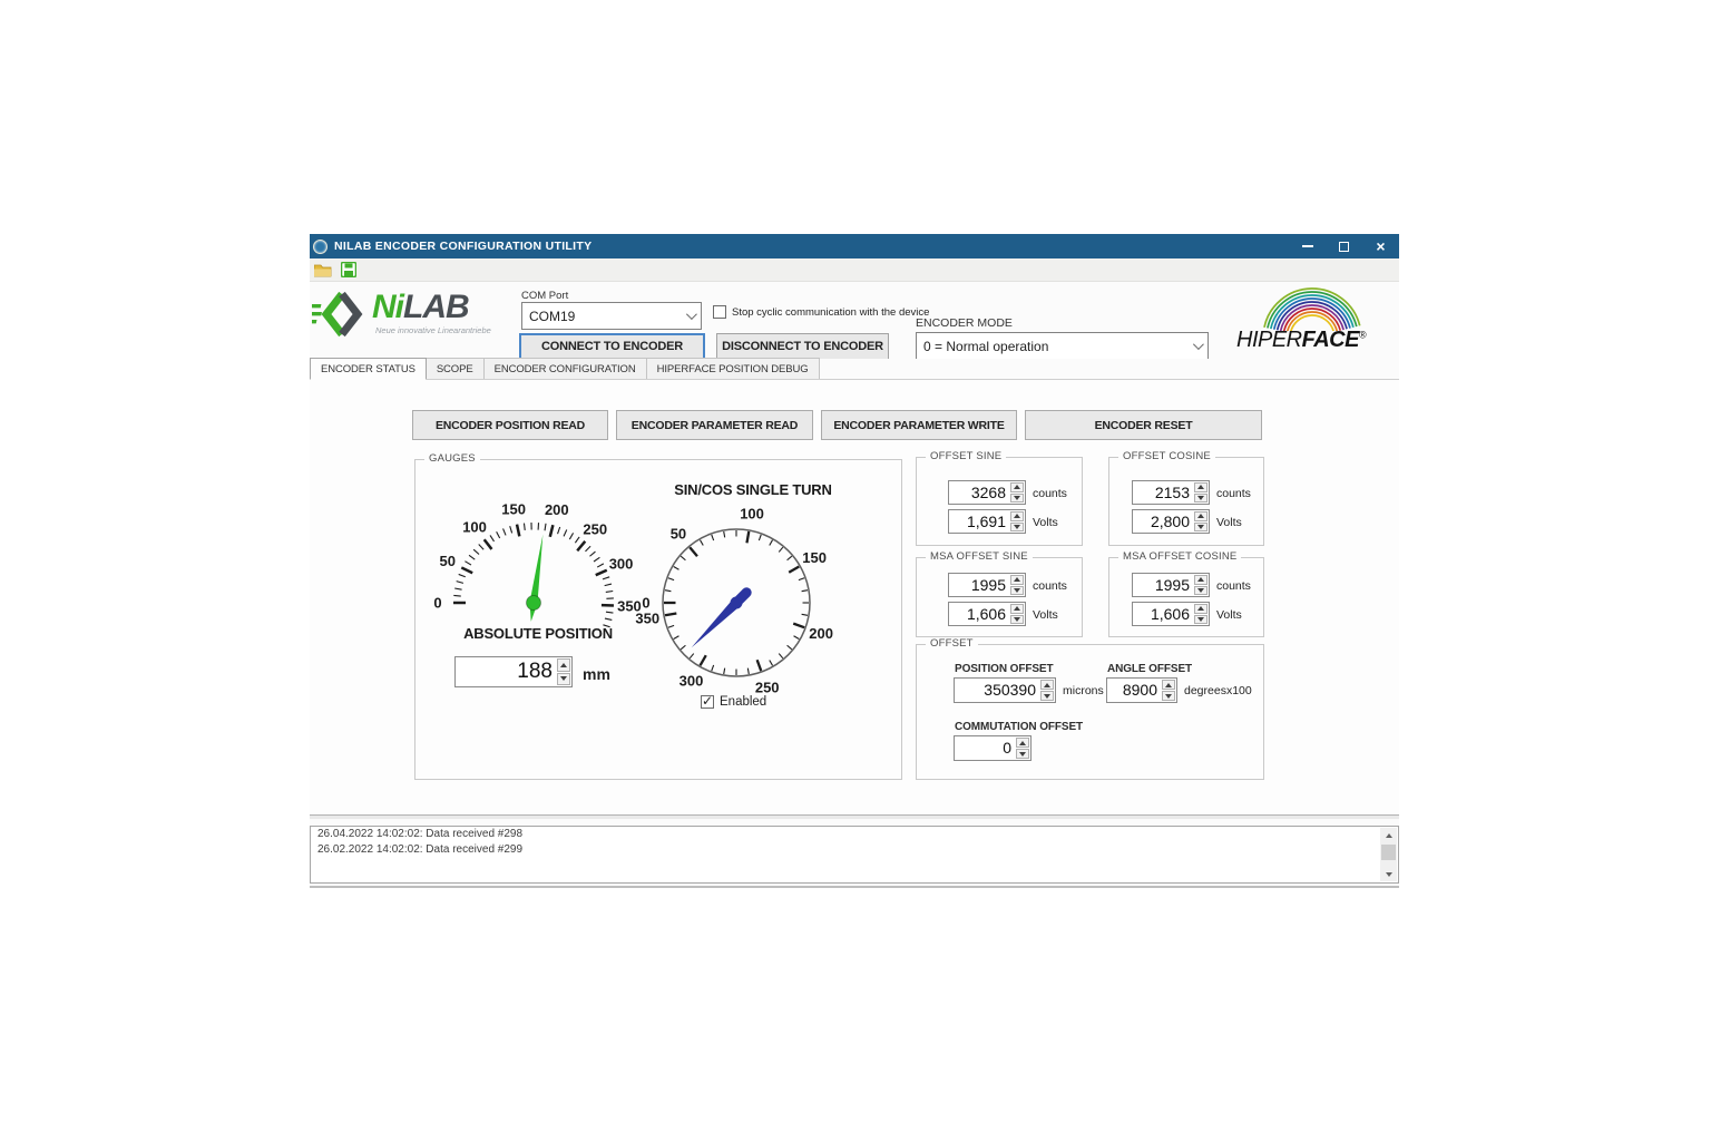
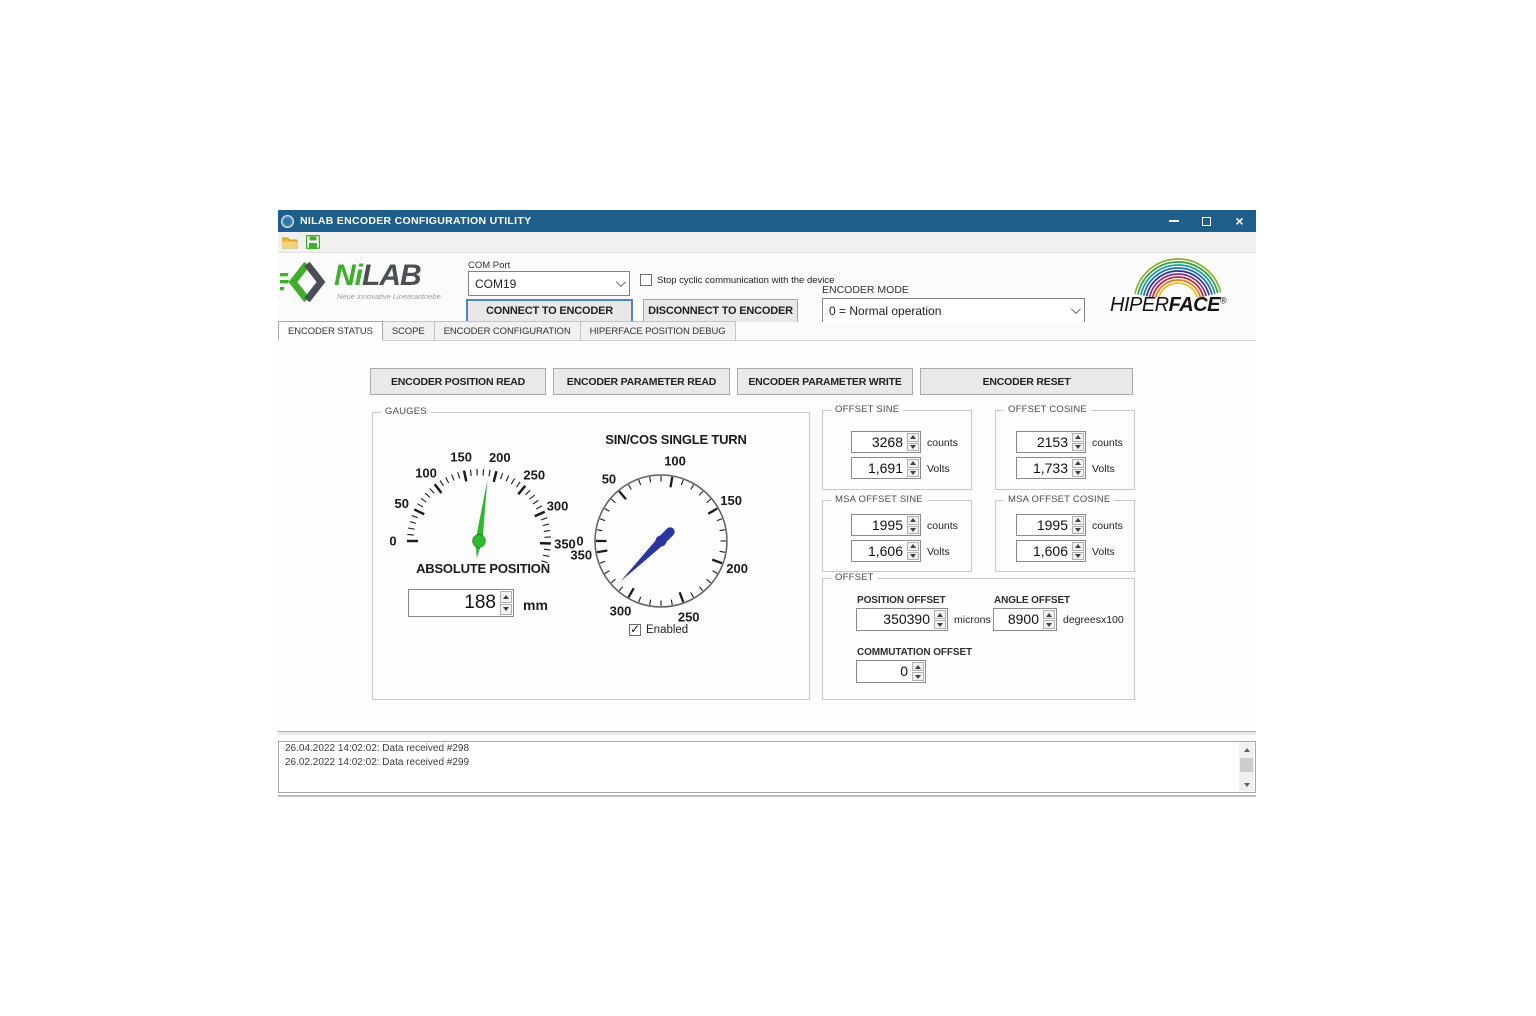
  NILAB ENCODER CONFIGURATION UTILITY
  ×
  NiLAB
  Neue innovative Linearantriebe
  COM Port
  COM19
  CONNECT TO ENCODER
  Stop cyclic communication with the device
  DISCONNECT TO ENCODER
  ENCODER MODE
  0 = Normal operation
  HIPERFACE®
  ENCODER STATUS
  SCOPE
  ENCODER CONFIGURATION
  HIPERFACE POSITION DEBUG
  ENCODER POSITION READ
  ENCODER PARAMETER READ
  ENCODER PARAMETER WRITE
  ENCODER RESET
  GAUGES
  0
  50
  100
  150
  200
  250
  300
  350
  ABSOLUTE POSITION
  188
  mm
  SIN/COS SINGLE TURN
  0
  50
  100
  150
  200
  250
  300
  350
  Enabled
  OFFSET SINE
  3268
  counts
  1,691
  Volts
  OFFSET COSINE
  2153
  counts
- 2,800
+ 1,733
  Volts
  MSA OFFSET SINE
  1995
  counts
  1,606
  Volts
  MSA OFFSET COSINE
  1995
  counts
  1,606
  Volts
  OFFSET
  POSITION OFFSET
  350390
  microns
  ANGLE OFFSET
  8900
  degreesx100
  COMMUTATION OFFSET
  0
  26.04.2022 14:02:02: Data received #298
  26.02.2022 14:02:02: Data received #299
